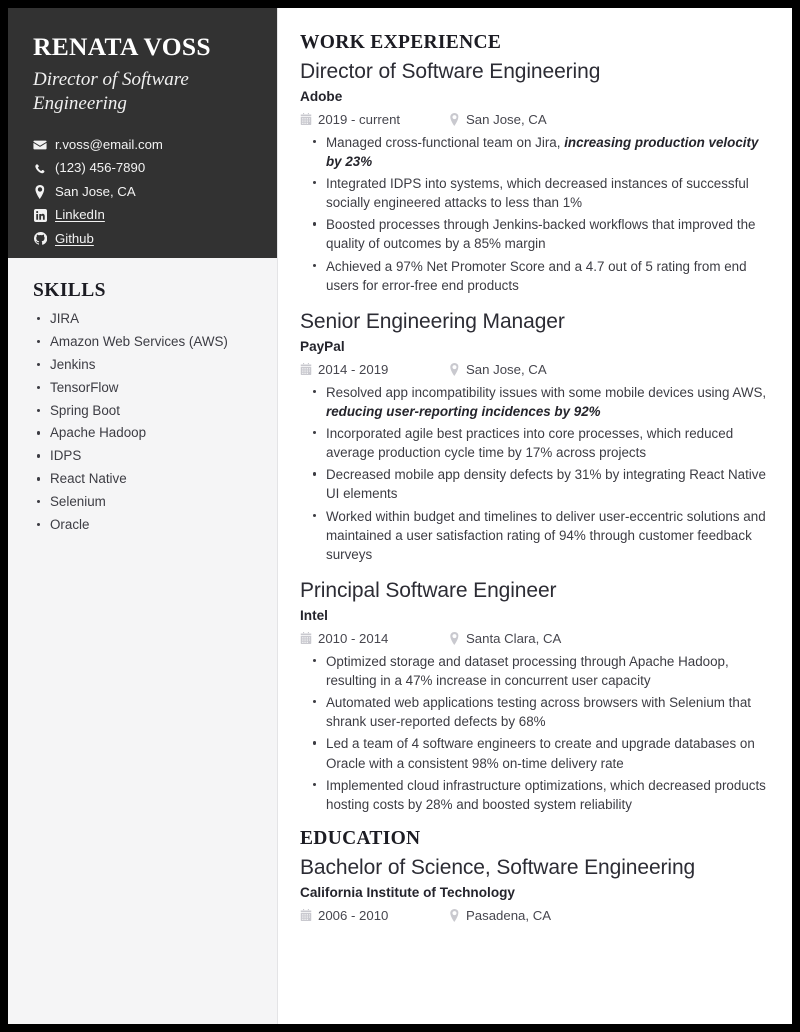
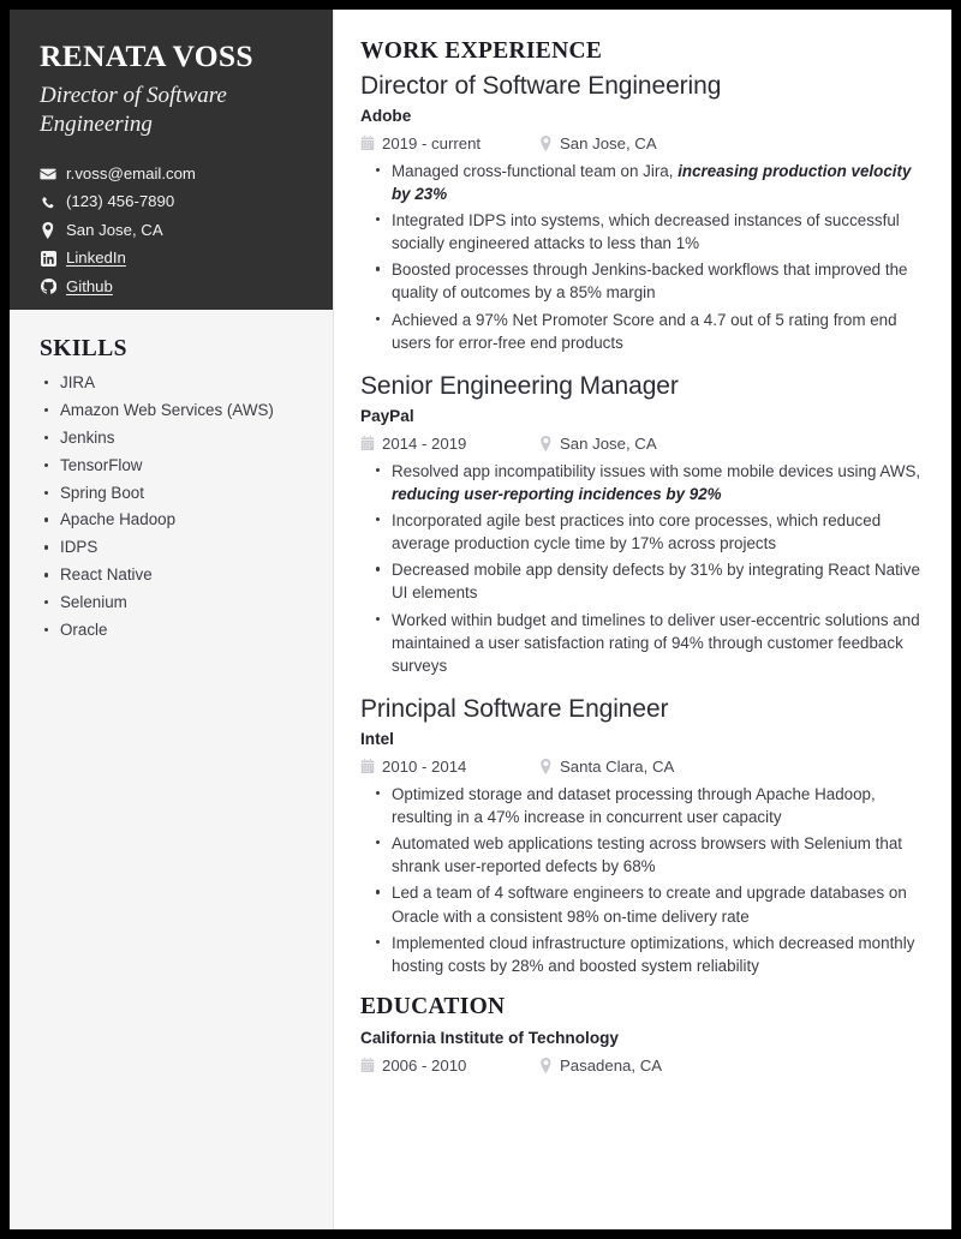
  RENATA VOSS
  Director of Software Engineering
  r.voss@email.com
  (123) 456-7890
  San Jose, CA
  LinkedIn
  Github
  SKILLS
  JIRA
  Amazon Web Services (AWS)
  Jenkins
  TensorFlow
  Spring Boot
  Apache Hadoop
  IDPS
  React Native
  Selenium
  Oracle
  WORK EXPERIENCE
  Director of Software Engineering
  Adobe
  2019 - current
  San Jose, CA
  Managed cross-functional team on Jira, increasing production velocity by 23%
  Integrated IDPS into systems, which decreased instances of successful socially engineered attacks to less than 1%
  Boosted processes through Jenkins-backed workflows that improved the quality of outcomes by a 85% margin
  Achieved a 97% Net Promoter Score and a 4.7 out of 5 rating from end users for error-free end products
  Senior Engineering Manager
  PayPal
  2014 - 2019
  San Jose, CA
  Resolved app incompatibility issues with some mobile devices using AWS, reducing user-reporting incidences by 92%
  Incorporated agile best practices into core processes, which reduced average production cycle time by 17% across projects
  Decreased mobile app density defects by 31% by integrating React Native UI elements
  Worked within budget and timelines to deliver user-eccentric solutions and maintained a user satisfaction rating of 94% through customer feedback surveys
  Principal Software Engineer
  Intel
  2010 - 2014
  Santa Clara, CA
  Optimized storage and dataset processing through Apache Hadoop, resulting in a 47% increase in concurrent user capacity
  Automated web applications testing across browsers with Selenium that shrank user-reported defects by 68%
  Led a team of 4 software engineers to create and upgrade databases on Oracle with a consistent 98% on-time delivery rate
- Implemented cloud infrastructure optimizations, which decreased products hosting costs by 28% and boosted system reliability
+ Implemented cloud infrastructure optimizations, which decreased monthly hosting costs by 28% and boosted system reliability
  EDUCATION
- Bachelor of Science, Software Engineering
  California Institute of Technology
  2006 - 2010
  Pasadena, CA
